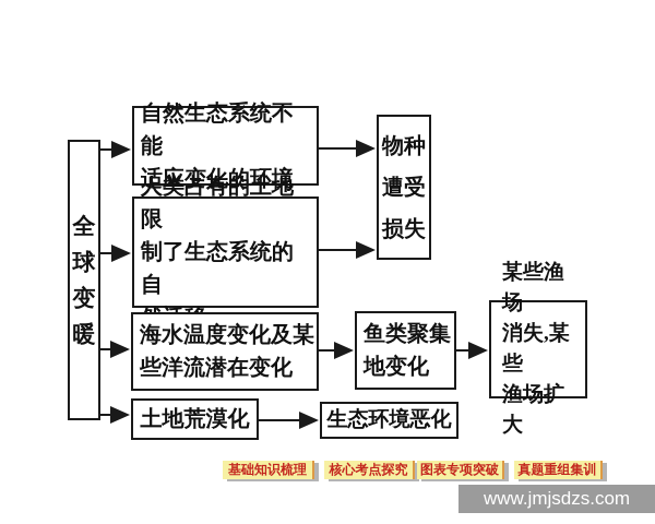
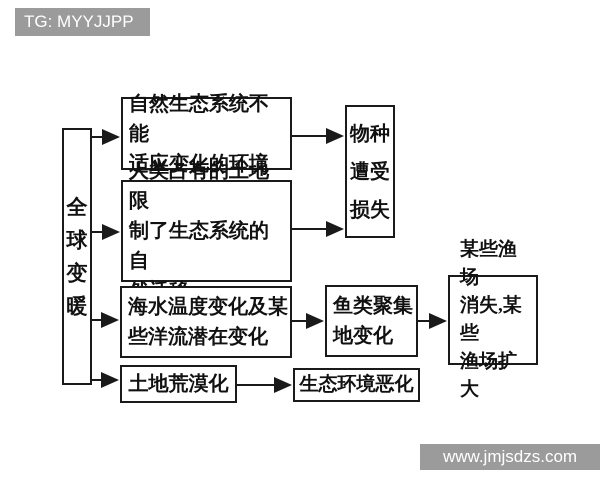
+ TG: MYYJJPP
  全
  球
  变
  暖
  自然生态系统不能
  适应变化的环境
  人类占有的土地限
  制了生态系统的自
  物种
  遭受
  损失
  海水温度变化及某
  些洋流潜在变化
  土地荒漠化
  鱼类聚集
  地变化
  某些渔场
  消失,某些
  渔场扩大
  生态环境恶化
- 基础知识梳理
- 核心考点探究
- 图表专项突破
- 真题重组集训
  www.jmjsdzs.com
